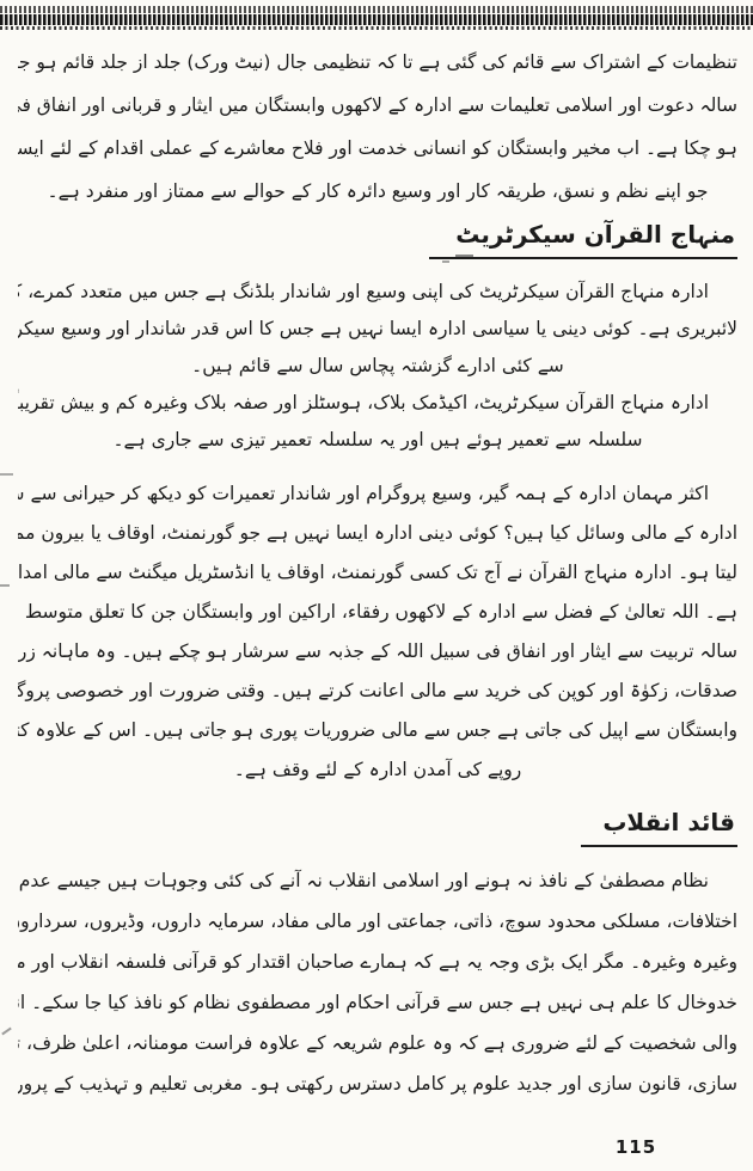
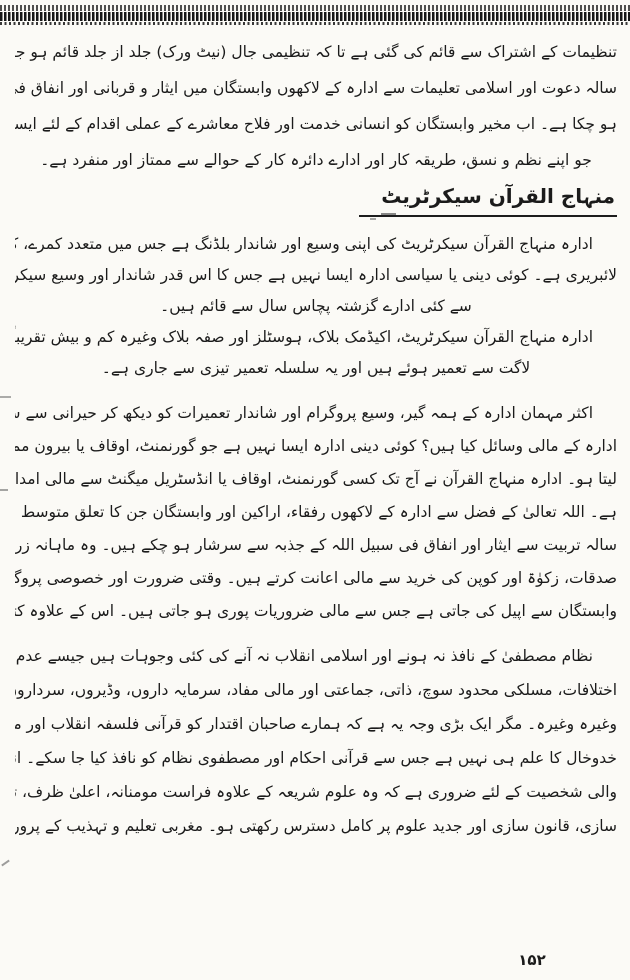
  تنظیمات کے اشتراک سے قائم کی گئی ہے تا کہ تنظیمی جال (نیٹ ورک) جلد از جلد قائم ہو ج
  سالہ دعوت اور اسلامی تعلیمات سے ادارہ کے لاکھوں وابستگان میں ایثار و قربانی اور انفاق ف
  ہو چکا ہے۔ اب مخیر وابستگان کو انسانی خدمت اور فلاح معاشرے کے عملی اقدام کے لئے ایس
- جو اپنے نظم و نسق، طریقہ کار اور وسیع دائرہ کار کے حوالے سے ممتاز اور منفرد ہے۔
+ جو اپنے نظم و نسق، طریقہ کار اور ادارے دائرہ کار کے حوالے سے ممتاز اور منفرد ہے۔
  منہاج القرآن سیکرٹریٹ
  ادارہ منہاج القرآن سیکرٹریٹ کی اپنی وسیع اور شاندار بلڈنگ ہے جس میں متعدد کمرے، ک
  لائبریری ہے۔ کوئی دینی یا سیاسی ادارہ ایسا نہیں ہے جس کا اس قدر شاندار اور وسیع سیکر
  سے کئی ادارے گزشتہ پچاس سال سے قائم ہیں۔
  ادارہ منہاج القرآن سیکرٹریٹ، اکیڈمک بلاک، ہوسٹلز اور صفہ بلاک وغیرہ کم و بیش تقریب
- سلسلہ سے تعمیر ہوئے ہیں اور یہ سلسلہ تعمیر تیزی سے جاری ہے۔
+ لاگت سے تعمیر ہوئے ہیں اور یہ سلسلہ تعمیر تیزی سے جاری ہے۔
  اکثر مہمان ادارہ کے ہمہ گیر، وسیع پروگرام اور شاندار تعمیرات کو دیکھ کر حیرانی سے س
  ادارہ کے مالی وسائل کیا ہیں؟ کوئی دینی ادارہ ایسا نہیں ہے جو گورنمنٹ، اوقاف یا بیرون مم
  لیتا ہو۔ ادارہ منہاج القرآن نے آج تک کسی گورنمنٹ، اوقاف یا انڈسٹریل میگنٹ سے مالی امدا
  ہے۔ اللہ تعالیٰ کے فضل سے ادارہ کے لاکھوں رفقاء، اراکین اور وابستگان جن کا تعلق متوسط
  سالہ تربیت سے ایثار اور انفاق فی سبیل اللہ کے جذبہ سے سرشار ہو چکے ہیں۔ وہ ماہانہ زر
  صدقات، زکوٰۃ اور کوپن کی خرید سے مالی اعانت کرتے ہیں۔ وقتی ضرورت اور خصوصی پروگ
  وابستگان سے اپیل کی جاتی ہے جس سے مالی ضروریات پوری ہو جاتی ہیں۔ اس کے علاوہ کت
- روپے کی آمدن ادارہ کے لئے وقف ہے۔
- قائد انقلاب
  نظام مصطفیٰ کے نافذ نہ ہونے اور اسلامی انقلاب نہ آنے کی کئی وجوہات ہیں جیسے عدم
  اختلافات، مسلکی محدود سوچ، ذاتی، جماعتی اور مالی مفاد، سرمایہ داروں، وڈیروں، سردارو
  وغیرہ وغیرہ۔ مگر ایک بڑی وجہ یہ ہے کہ ہمارے صاحبان اقتدار کو قرآنی فلسفہ انقلاب اور م
  خدوخال کا علم ہی نہیں ہے جس سے قرآنی احکام اور مصطفوی نظام کو نافذ کیا جا سکے۔ ان
  والی شخصیت کے لئے ضروری ہے کہ وہ علوم شریعہ کے علاوہ فراست مومنانہ، اعلیٰ ظرف، ت
  سازی، قانون سازی اور جدید علوم پر کامل دسترس رکھتی ہو۔ مغربی تعلیم و تہذیب کے پرور
- 115
+ ۱۵۲
